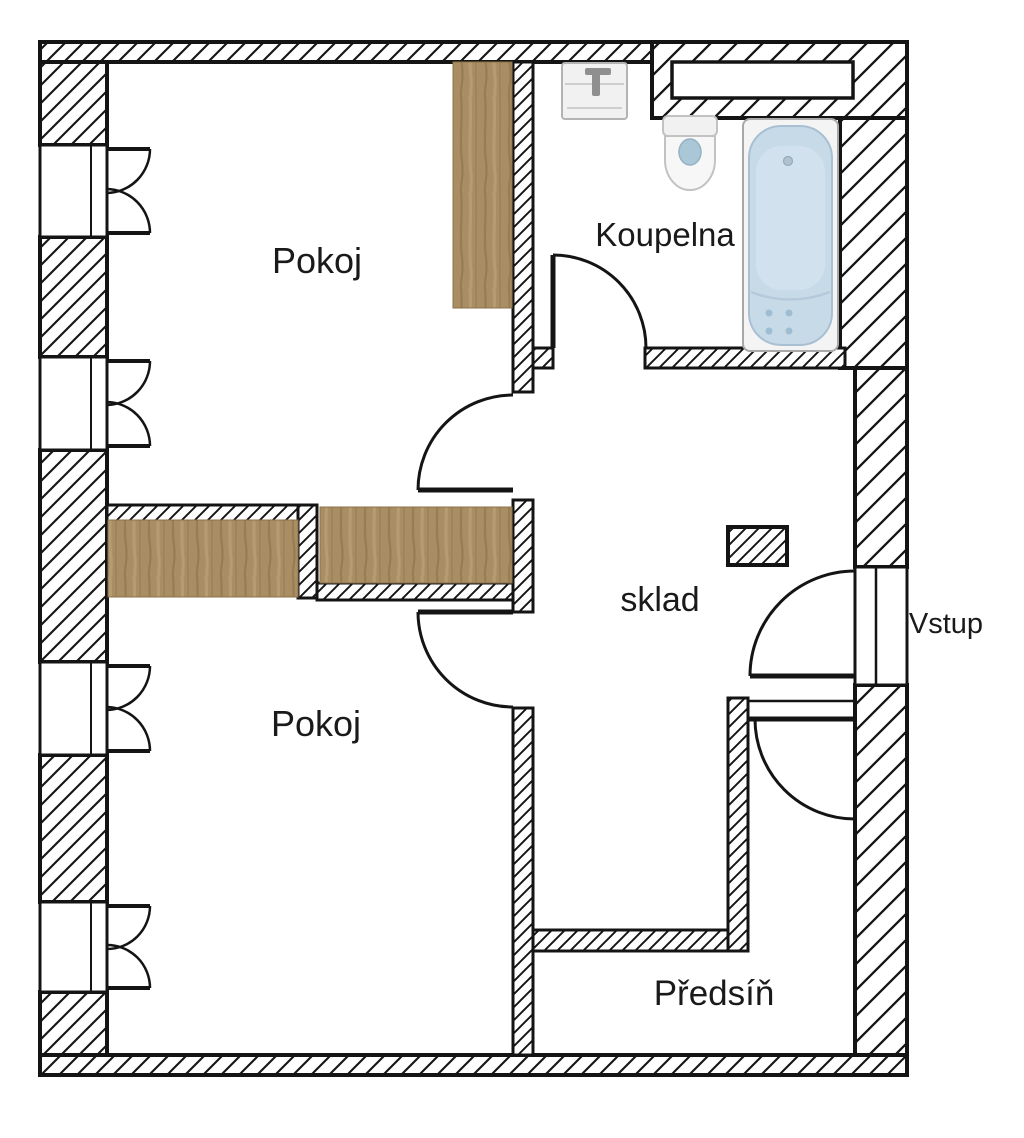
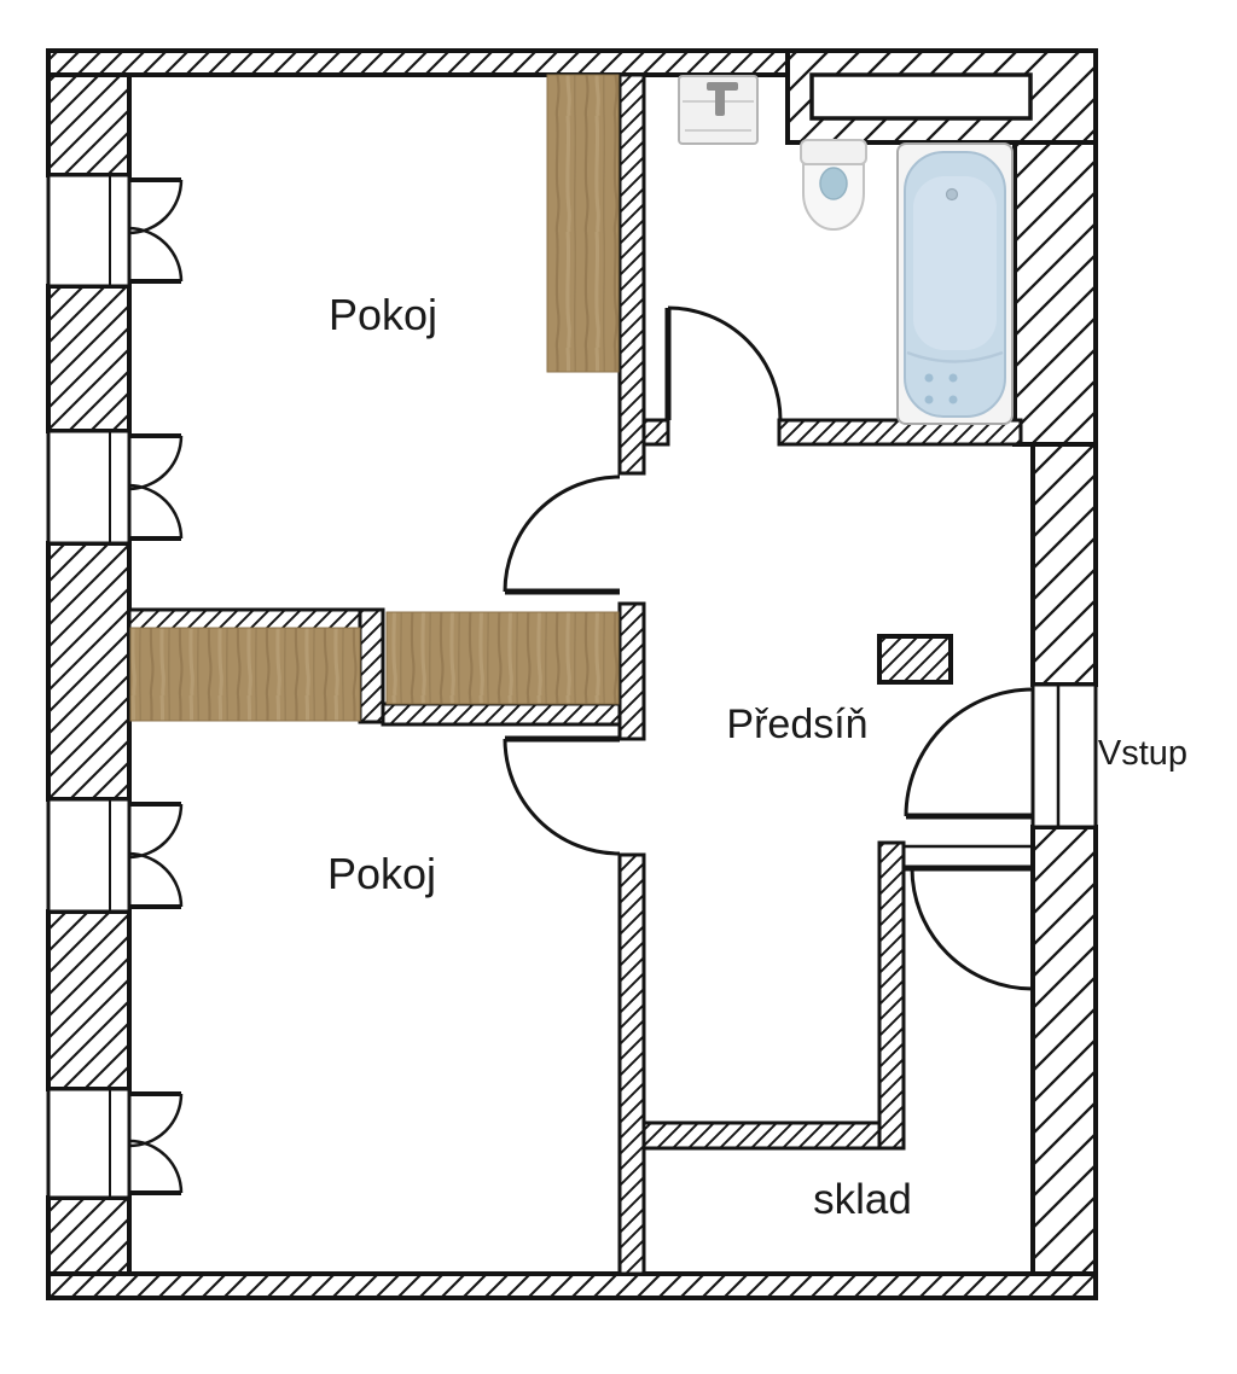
  Pokoj
- Koupelna
- sklad
+ Předsíň
  Pokoj
- Předsíň
+ sklad
  Vstup
